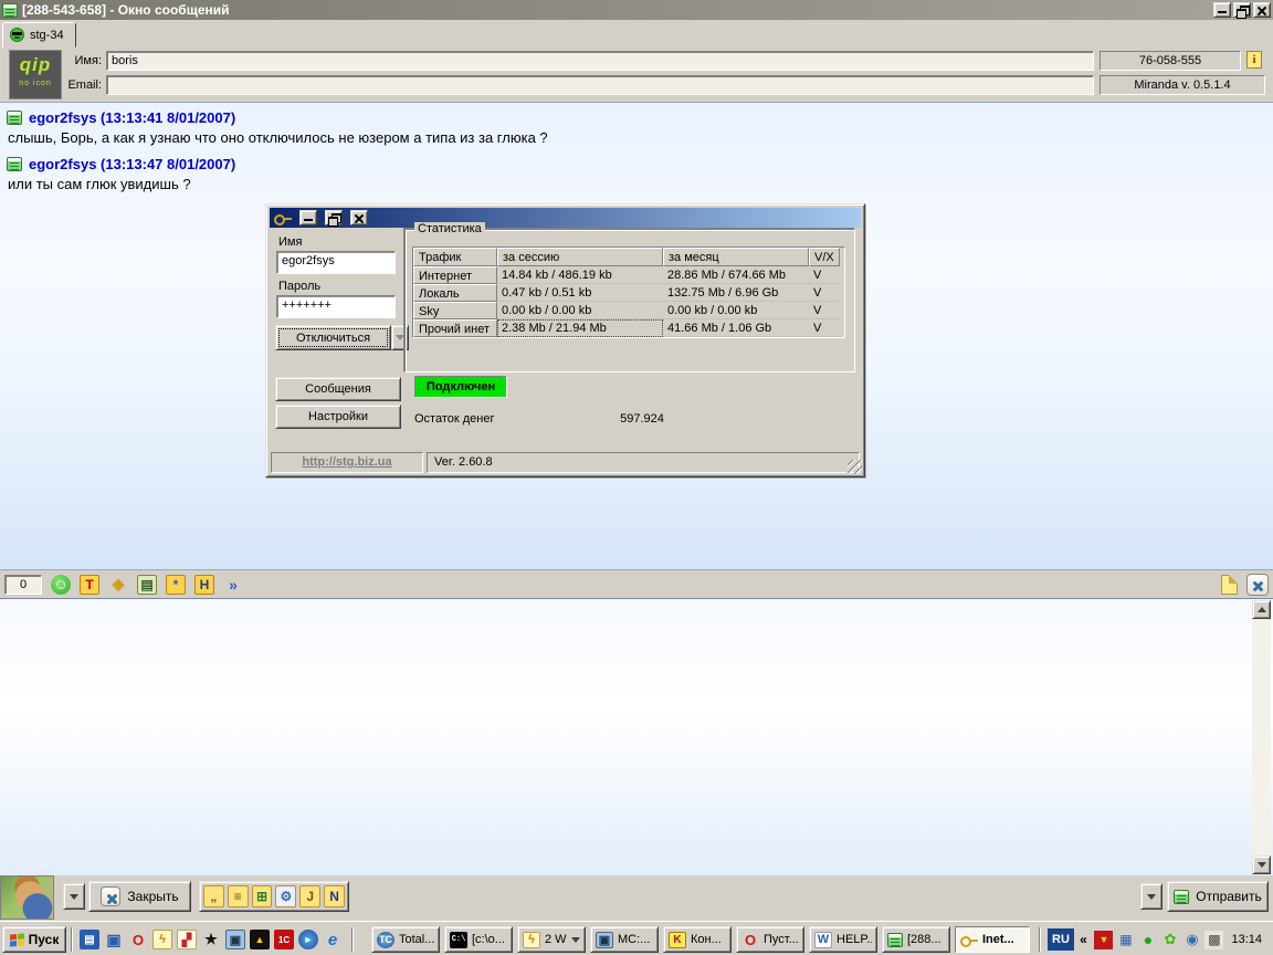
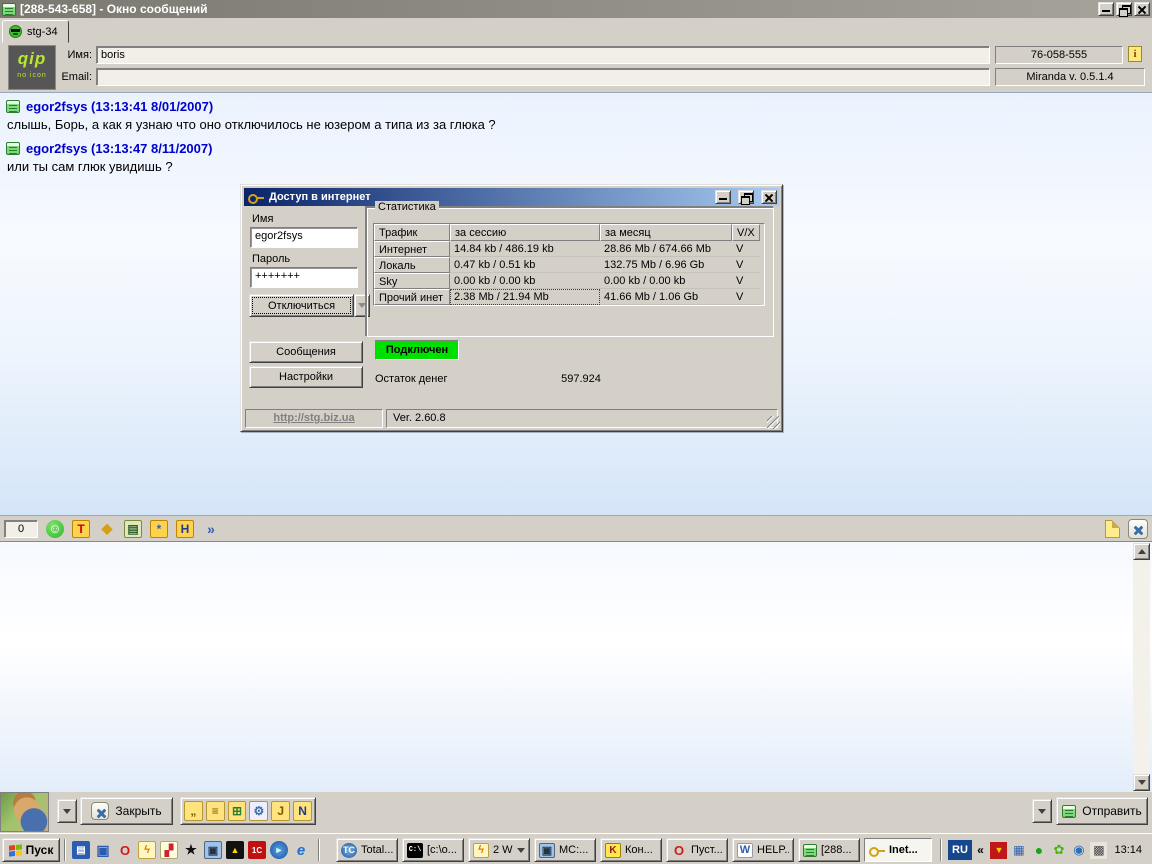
  [288-543-658] - Окно сообщений
  stg-34
  qip
  Имя:
  boris
  Email:
  76-058-555
  i
  Miranda v. 0.5.1.4
  egor2fsys (13:13:41 8/01/2007)
  слышь, Борь, а как я узнаю что оно отключилось не юзером а типа из за глюка ?
- egor2fsys (13:13:47 8/01/2007)
+ egor2fsys (13:13:47 8/11/2007)
  или ты сам глюк увидишь ?
+ Доступ в интернет
  Имя
  egor2fsys
  Пароль
  +++++++
  Отключиться
  Сообщения
  Настройки
  Статистика
  Трафик
  за сессию
  за месяц
  V/X
  Интернет
  14.84 kb / 486.19 kb
  28.86 Mb / 674.66 Mb
  V
  Локаль
  0.47 kb / 0.51 kb
  132.75 Mb / 6.96 Gb
  V
  Sky
  0.00 kb / 0.00 kb
  0.00 kb / 0.00 kb
  V
  Прочий инет
  2.38 Mb / 21.94 Mb
  41.66 Mb / 1.06 Gb
  V
  Подключен
  Остаток денег
  597.924
  http://stg.biz.ua
  Ver. 2.60.8
  0
  ☺
  T
  ◆
  ▤
  *
  H
  »
  Закрыть
  „
  ≡
  ⊞
  ⚙
  J
  N
  Отправить
  Пуск
  ▤
  ▣
  O
  ϟ
  ▞
  ★
  ▣
  ▲
  1С
  ►
  e
  TC
  Total...
  C:\
  [c:\o...
  ϟ
  ▣
  MC:...
  K
  Кон...
  O
  Пуст...
  W
  HELP..
  [288...
  Inet...
  RU
  «
  ▼
  ▦
  ●
  ✿
  ◉
  ▩
  13:14
